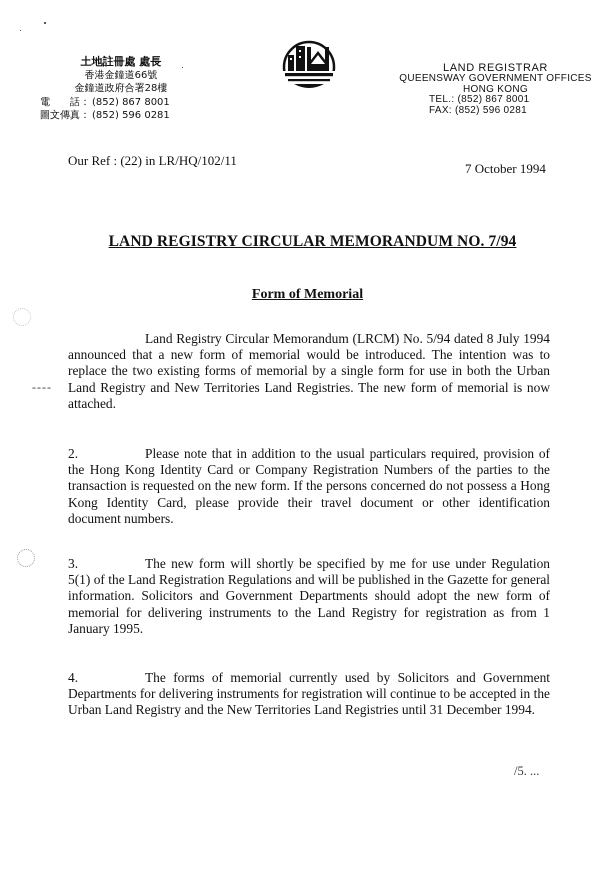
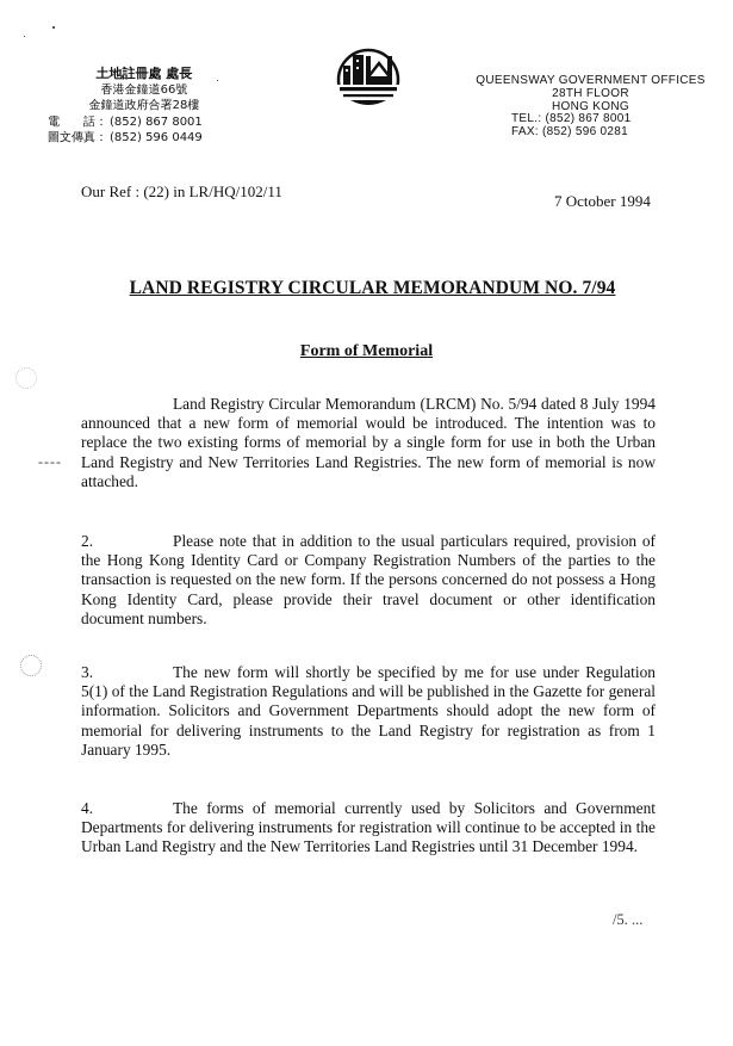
  土地註冊處 處長
  香港金鐘道66號
  金鐘道政府合署28樓
  電 話： (852) 867 8001
- 圖文傳真： (852) 596 0281
+ 圖文傳真： (852) 596 0449
- LAND REGISTRAR
  QUEENSWAY GOVERNMENT OFFICES
+ 28TH FLOOR
  HONG KONG
  TEL.: (852) 867 8001
  FAX: (852) 596 0281
  Our Ref : (22) in LR/HQ/102/11
  7 October 1994
  LAND REGISTRY CIRCULAR MEMORANDUM NO. 7/94
  Form of Memorial
  ----
  Land Registry Circular Memorandum (LRCM) No. 5/94 dated 8 July 1994 announced that a new form of memorial would be introduced. The intention was to replace the two existing forms of memorial by a single form for use in both the Urban Land Registry and New Territories Land Registries. The new form of memorial is now attached.
  2. Please note that in addition to the usual particulars required, provision of the Hong Kong Identity Card or Company Registration Numbers of the parties to the transaction is requested on the new form. If the persons concerned do not possess a Hong Kong Identity Card, please provide their travel document or other identification document numbers.
  3. The new form will shortly be specified by me for use under Regulation 5(1) of the Land Registration Regulations and will be published in the Gazette for general information. Solicitors and Government Departments should adopt the new form of memorial for delivering instruments to the Land Registry for registration as from 1 January 1995.
  4. The forms of memorial currently used by Solicitors and Government Departments for delivering instruments for registration will continue to be accepted in the Urban Land Registry and the New Territories Land Registries until 31 December 1994.
  /5. ...
